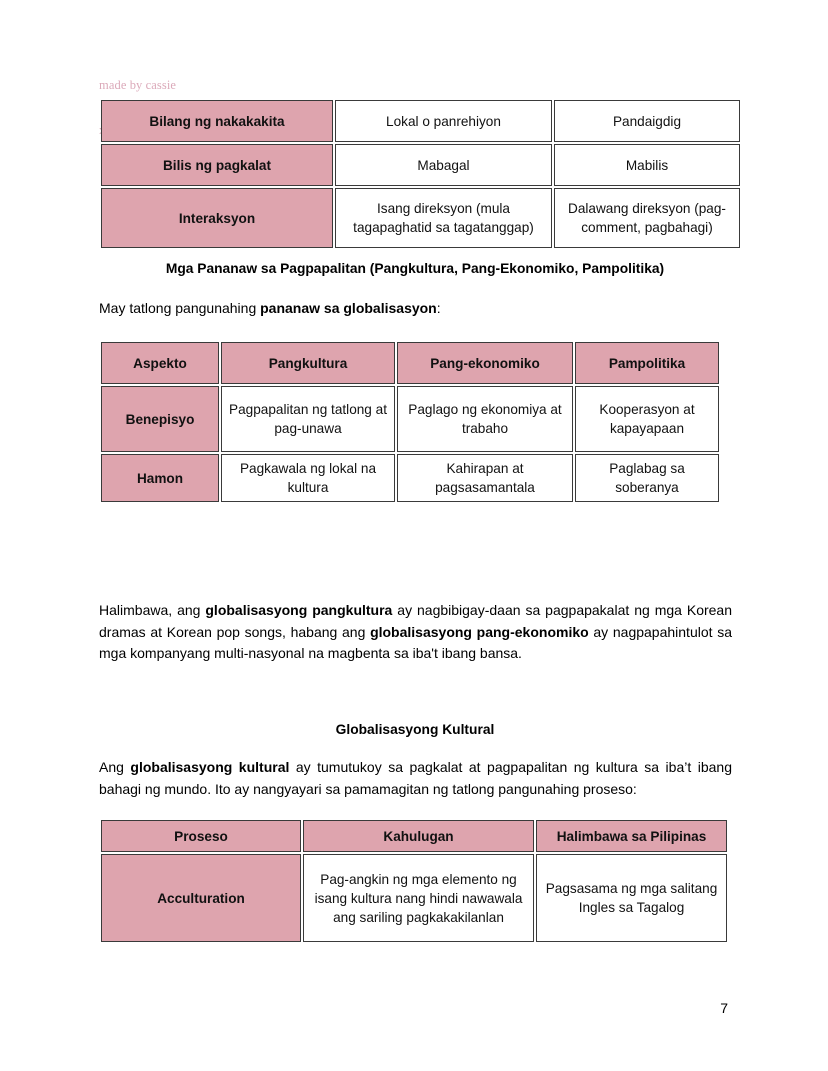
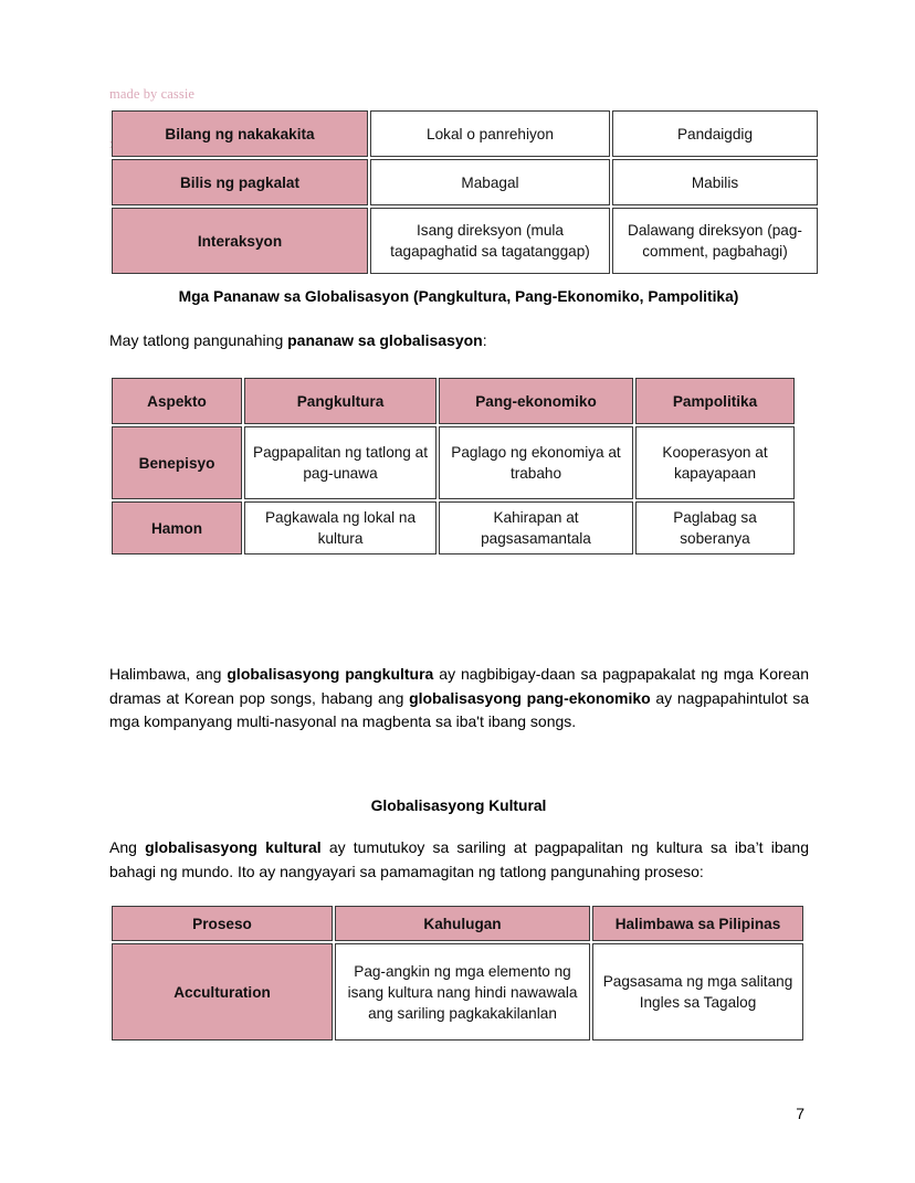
  made by cassie
  Bilang ng nakakakita	Lokal o panrehiyon	Pandaigdig
  Bilis ng pagkalat	Mabagal	Mabilis
  Interaksyon	Isang direksyon (mula tagapaghatid sa tagatanggap)	Dalawang direksyon (pag-comment, pagbahagi)
- Mga Pananaw sa Pagpapalitan (Pangkultura, Pang-Ekonomiko, Pampolitika)
+ Mga Pananaw sa Globalisasyon (Pangkultura, Pang-Ekonomiko, Pampolitika)
  May tatlong pangunahing pananaw sa globalisasyon:
  Aspekto	Pangkultura	Pang-ekonomiko	Pampolitika
  Benepisyo	Pagpapalitan ng tatlong at pag-unawa	Paglago ng ekonomiya at trabaho	Kooperasyon at kapayapaan
  Hamon	Pagkawala ng lokal na kultura	Kahirapan at pagsasamantala	Paglabag sa soberanya
- Halimbawa, ang globalisasyong pangkultura ay nagbibigay-daan sa pagpapakalat ng mga Korean dramas at Korean pop songs, habang ang globalisasyong pang-ekonomiko ay nagpapahintulot sa mga kompanyang multi-nasyonal na magbenta sa iba't ibang bansa.
+ Halimbawa, ang globalisasyong pangkultura ay nagbibigay-daan sa pagpapakalat ng mga Korean dramas at Korean pop songs, habang ang globalisasyong pang-ekonomiko ay nagpapahintulot sa mga kompanyang multi-nasyonal na magbenta sa iba't ibang songs.
  Globalisasyong Kultural
- Ang globalisasyong kultural ay tumutukoy sa pagkalat at pagpapalitan ng kultura sa iba’t ibang bahagi ng mundo. Ito ay nangyayari sa pamamagitan ng tatlong pangunahing proseso:
+ Ang globalisasyong kultural ay tumutukoy sa sariling at pagpapalitan ng kultura sa iba’t ibang bahagi ng mundo. Ito ay nangyayari sa pamamagitan ng tatlong pangunahing proseso:
  Proseso	Kahulugan	Halimbawa sa Pilipinas
  Acculturation	Pag-angkin ng mga elemento ng isang kultura nang hindi nawawala ang sariling pagkakakilanlan	Pagsasama ng mga salitang Ingles sa Tagalog
  7
